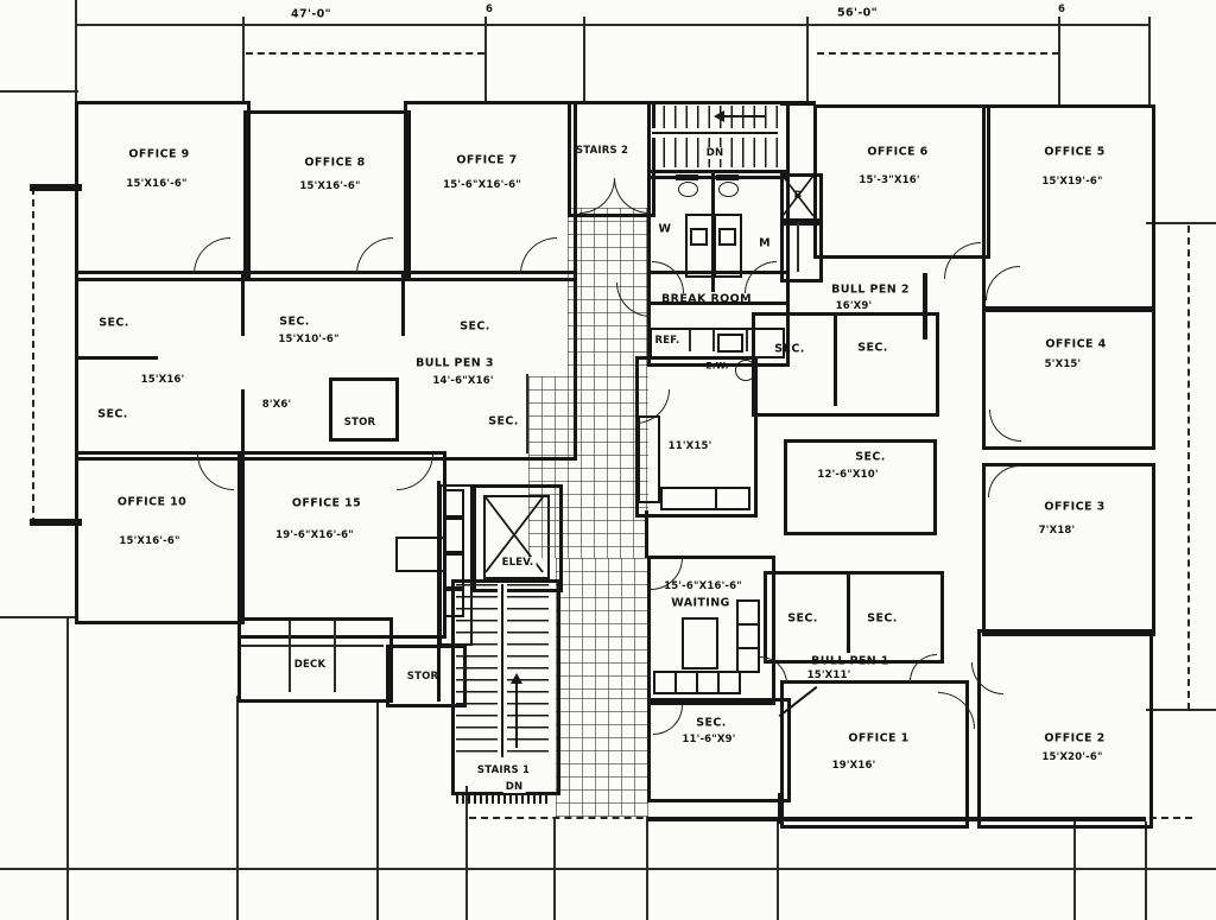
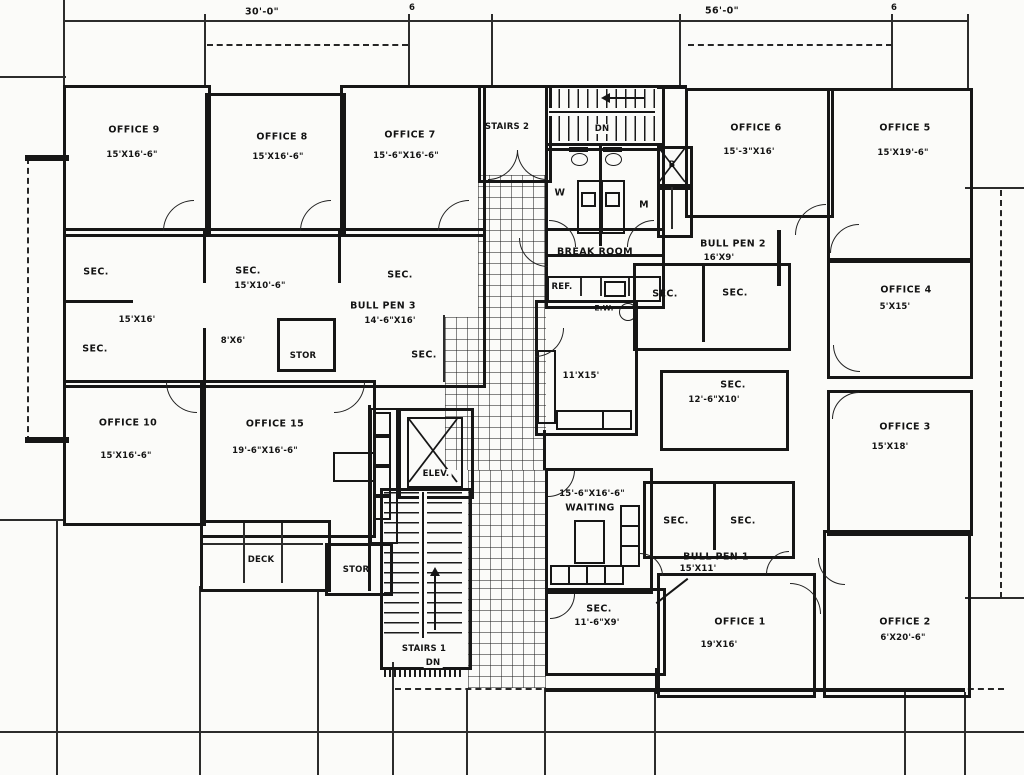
- 47'-0"
+ 30'-0"
  56'-0"
  6
  6
  OFFICE 9
  15'X16'-6"
  OFFICE 8
  15'X16'-6"
  OFFICE 7
  15'-6"X16'-6"
  SEC.
  15'X16'
  SEC.
  SEC.
  15'X10'-6"
  SEC.
  8'X6'
  BULL PEN 3
  14'-6"X16'
  STOR
  SEC.
  OFFICE 10
  15'X16'-6"
  OFFICE 15
  19'-6"X16'-6"
  DECK
  STOR
  ELEV.
  STAIRS 1
  DN
  STAIRS 2
  DN
  W
  M
  B
  BREAK ROOM
  REF.
  E.W.
  11'X15'
  BULL PEN 2
  16'X9'
  SEC.
  SEC.
  OFFICE 6
  15'-3"X16'
  OFFICE 5
  15'X19'-6"
  OFFICE 4
  5'X15'
  SEC.
  12'-6"X10'
  OFFICE 3
- 7'X18'
+ 15'X18'
  15'-6"X16'-6"
  WAITING
  SEC.
  11'-6"X9'
  SEC.
  SEC.
  BULL PEN 1
  15'X11'
  OFFICE 1
  19'X16'
  OFFICE 2
- 15'X20'-6"
+ 6'X20'-6"
